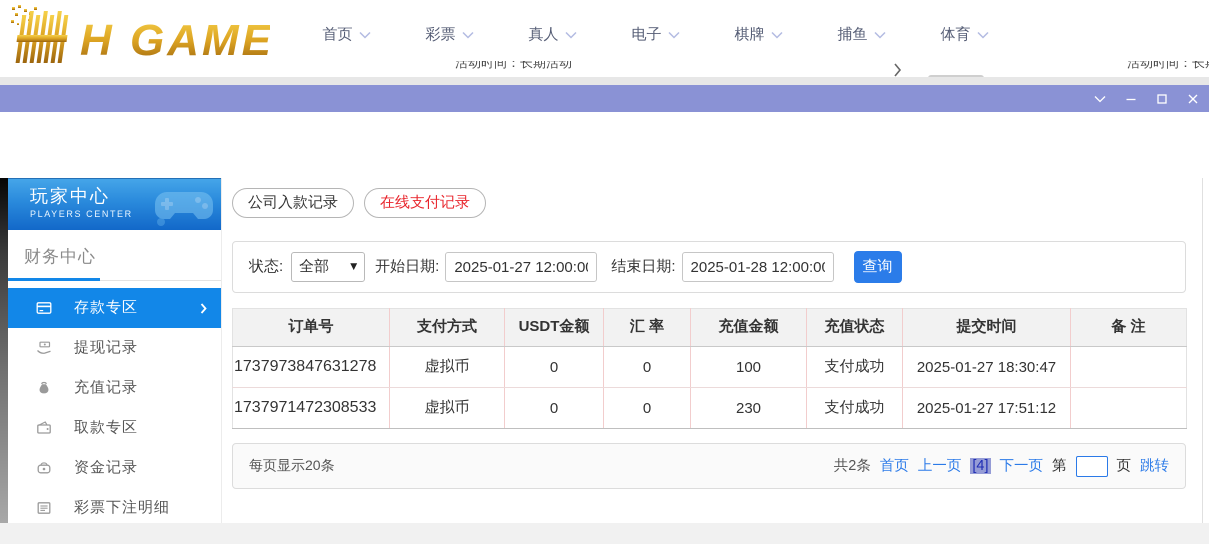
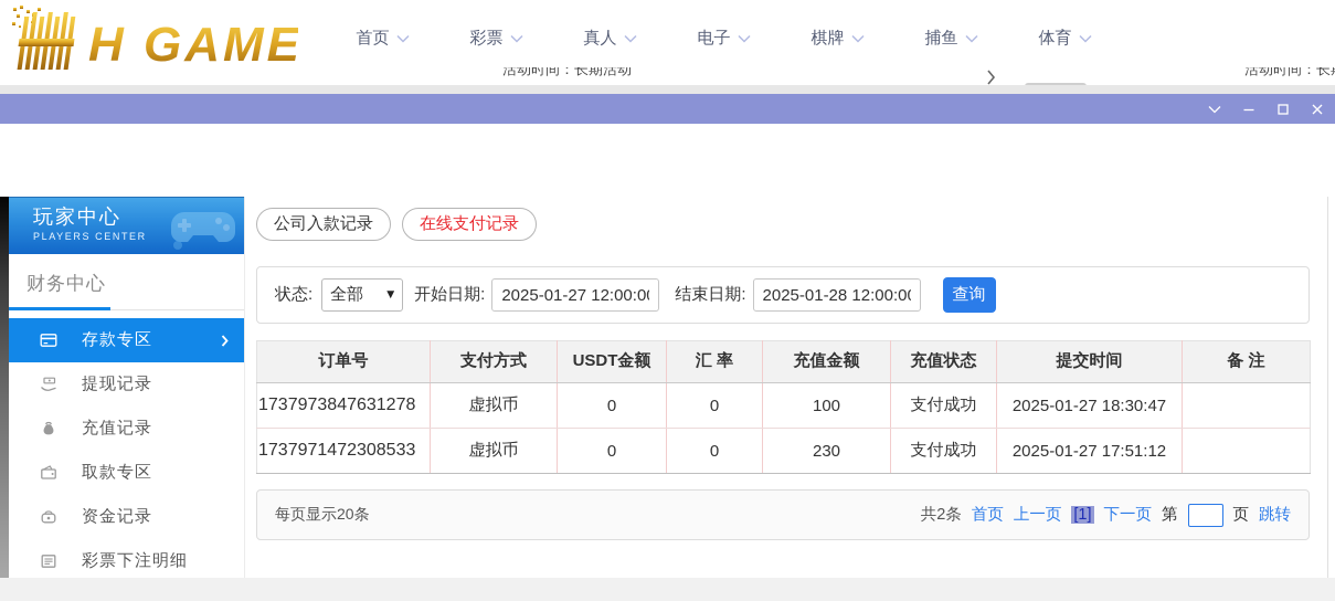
  H GAME
  首页
  彩票
  真人
  电子
  棋牌
  捕鱼
  体育
  活动时间：长期活动
  玩家中心
  PLAYERS CENTER
  财务中心
  存款专区
  提现记录
  充值记录
  取款专区
  资金记录
  彩票下注明细
  公司入款记录
  在线支付记录
  状态:
  全部
  ▼
  开始日期:
  2025-01-27 12:00:0
  结束日期:
  2025-01-28 12:00:0
  查询
  订单号	支付方式	USDT金额	汇 率	充值金额	充值状态	提交时间	备 注
  1737973847631278	虚拟币	0	0	100	支付成功	2025-01-27 18:30:47
  1737971472308533	虚拟币	0	0	230	支付成功	2025-01-27 17:51:12
  每页显示20条
  共2条
  首页
  上一页
- [4]
+ [1]
  下一页
  第
  页
  跳转
